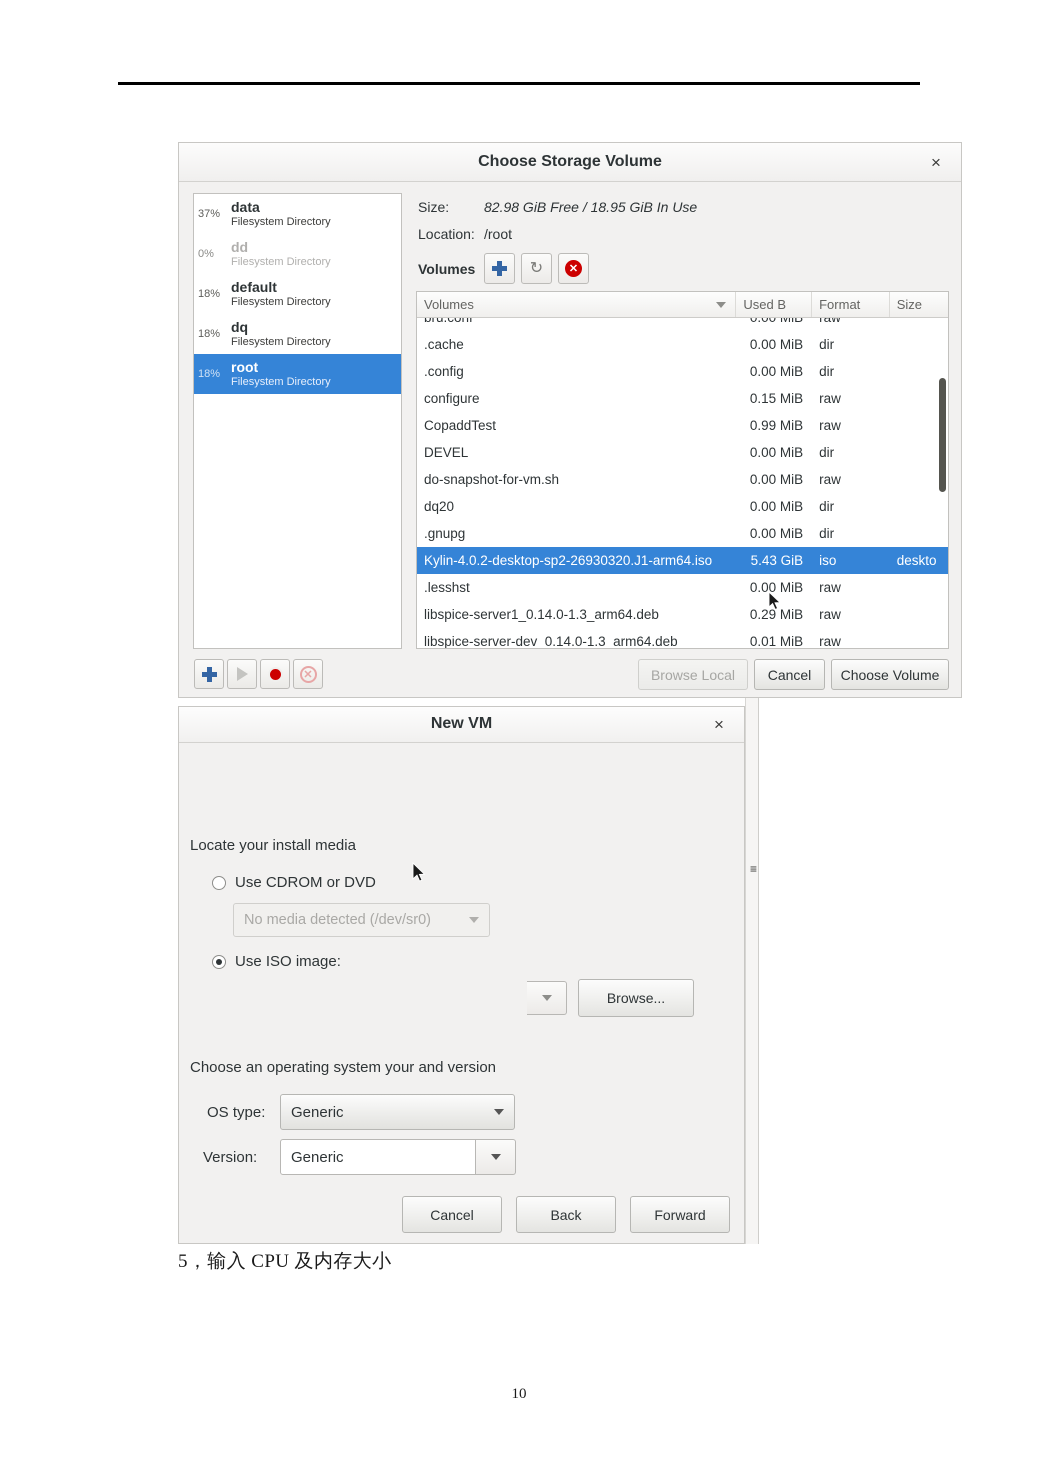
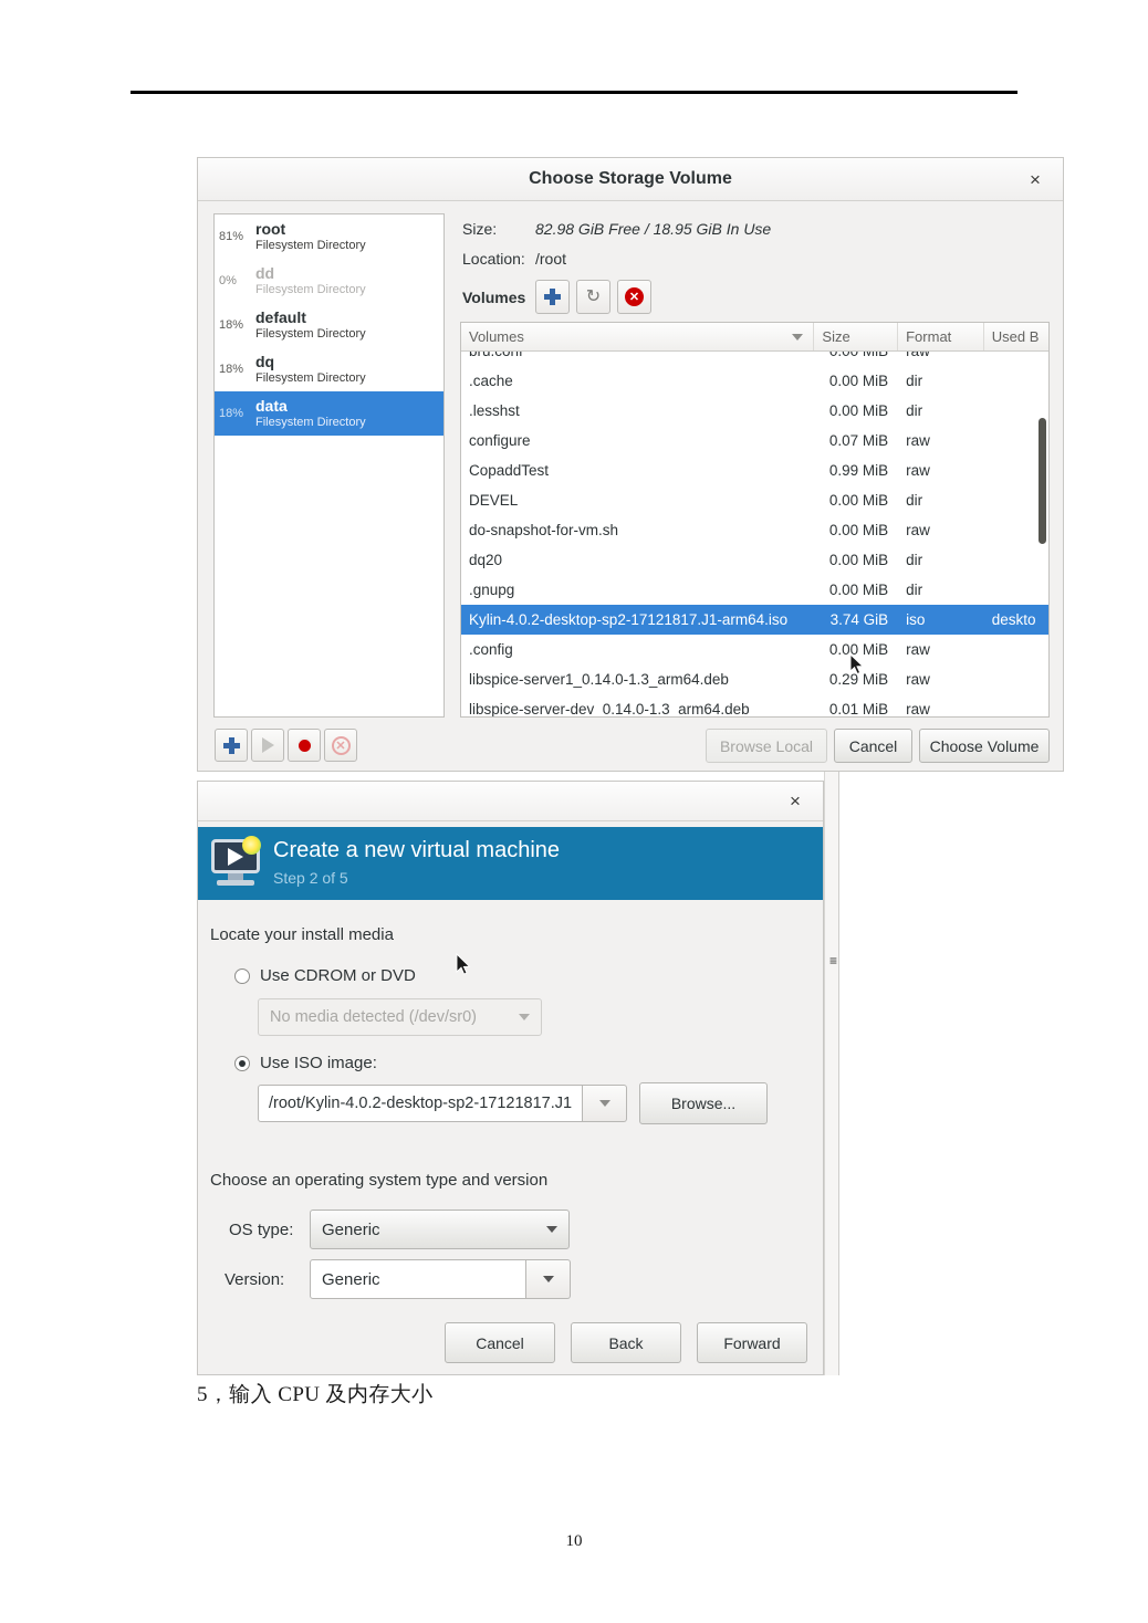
  Choose Storage Volume
  ×
- 37%
+ 81%
- data
+ root
  Filesystem Directory
  0%
  dd
  Filesystem Directory
  18%
  default
  Filesystem Directory
  18%
  dq
  Filesystem Directory
  18%
- root
+ data
  Filesystem Directory
  Size:
  82.98 GiB Free / 18.95 GiB In Use
  Location:
  /root
  Volumes
  ↻
  ✕
  Volumes
- Used B
+ Size
  Format
- Size
+ Used B
  bru.conf
  0.00 MiB
  raw
  .cache
  0.00 MiB
  dir
- .config
+ .lesshst
  0.00 MiB
  dir
  configure
- 0.15 MiB
+ 0.07 MiB
  raw
  CopaddTest
  0.99 MiB
  raw
  DEVEL
  0.00 MiB
  dir
  do-snapshot-for-vm.sh
  0.00 MiB
  raw
  dq20
  0.00 MiB
  dir
  .gnupg
  0.00 MiB
  dir
- Kylin-4.0.2-desktop-sp2-26930320.J1-arm64.iso
+ Kylin-4.0.2-desktop-sp2-17121817.J1-arm64.iso
- 5.43 GiB
+ 3.74 GiB
  iso
  deskto
- .lesshst
+ .config
  0.00 MiB
  raw
  libspice-server1_0.14.0-1.3_arm64.deb
  0.29 MiB
  raw
  libspice-server-dev_0.14.0-1.3_arm64.deb
  0.01 MiB
  raw
  ✕
  Browse Local
  Cancel
  Choose Volume
  ≡
- New VM
  ×
+ Create a new virtual machine
+ Step 2 of 5
  Locate your install media
  Use CDROM or DVD
  No media detected (/dev/sr0)
  Use ISO image:
+ /root/Kylin-4.0.2-desktop-sp2-17121817.J1
  Browse...
- Choose an operating system your and version
+ Choose an operating system type and version
  OS type:
  Generic
  Version:
  Generic
  Cancel
  Back
  Forward
  5，输入 CPU 及内存大小
  10
